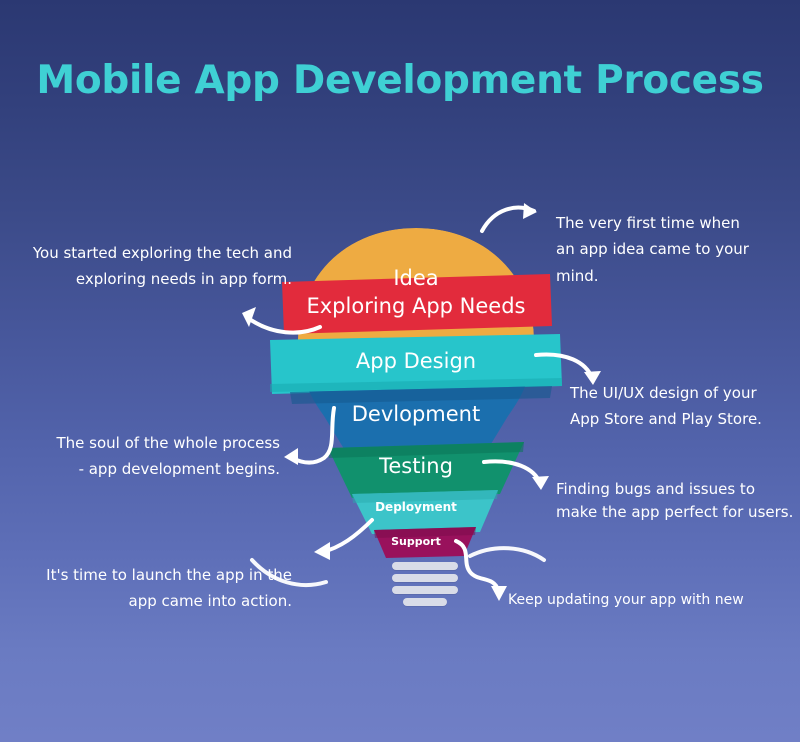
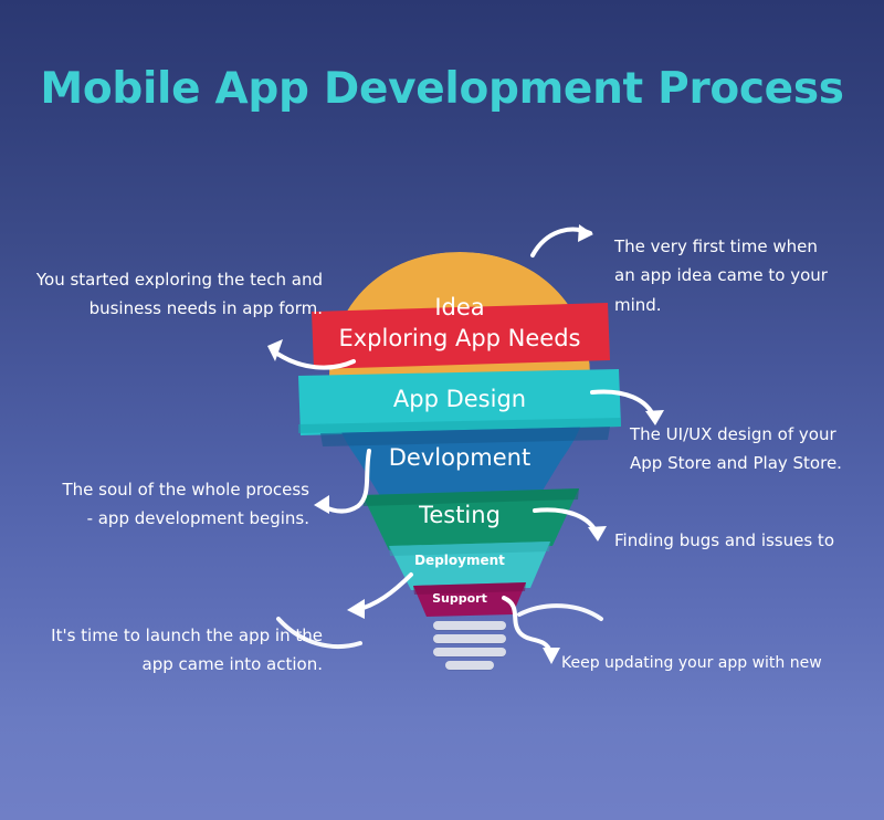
  Mobile App Development Process
  Idea
  Exploring App Needs
  App Design
  Devlopment
  Testing
  Deployment
  Support
  The very first time when
  an app idea came to your
  mind.
  You started exploring the tech and
- exploring needs in app form.
+ business needs in app form.
  The UI/UX design of your
  App Store and Play Store.
  The soul of the whole process
  - app development begins.
  Finding bugs and issues to
- make the app perfect for users.
  It's time to launch the app in the
  app came into action.
  Keep updating your app with new
